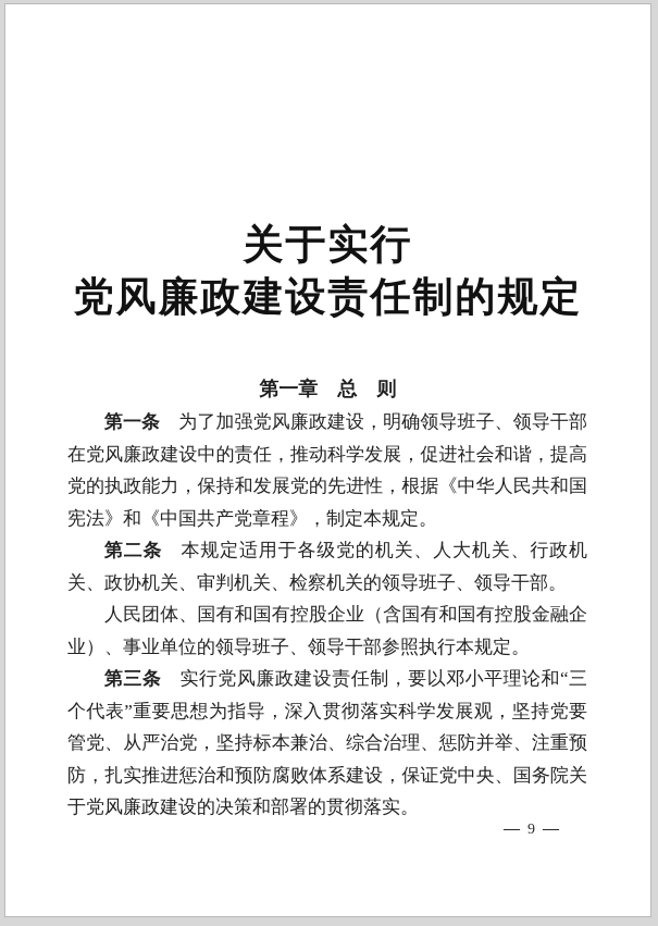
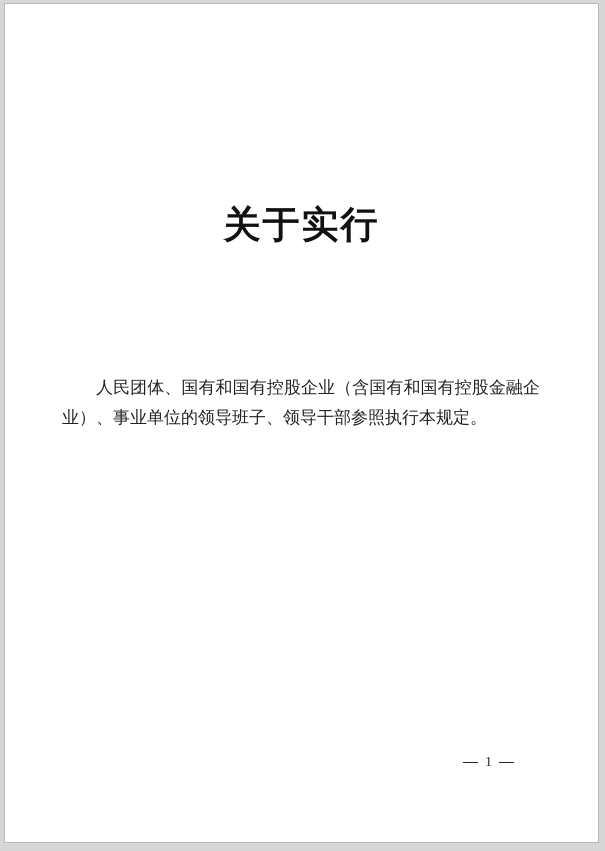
  关于实行
- 党风廉政建设责任制的规定
- 第一章 总 则
- 第一条 为了加强党风廉政建设，明确领导班子、领导干部在党风廉政建设中的责任，推动科学发展，促进社会和谐，提高党的执政能力，保持和发展党的先进性，根据《中华人民共和国宪法》和《中国共产党章程》，制定本规定。
- 第二条 本规定适用于各级党的机关、人大机关、行政机关、政协机关、审判机关、检察机关的领导班子、领导干部。
  人民团体、国有和国有控股企业（含国有和国有控股金融企业）、事业单位的领导班子、领导干部参照执行本规定。
- 第三条 实行党风廉政建设责任制，要以邓小平理论和“三个代表”重要思想为指导，深入贯彻落实科学发展观，坚持党要管党、从严治党，坚持标本兼治、综合治理、惩防并举、注重预防，扎实推进惩治和预防腐败体系建设，保证党中央、国务院关于党风廉政建设的决策和部署的贯彻落实。
- — 9 —
+ — 1 —
